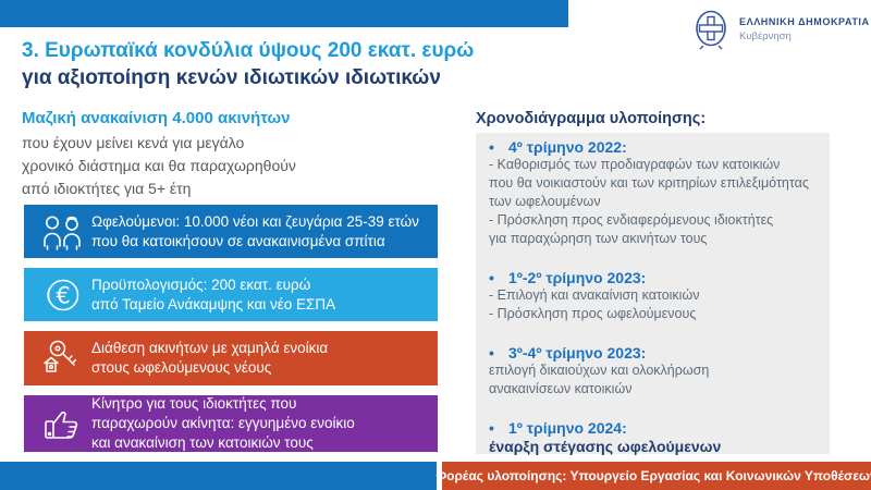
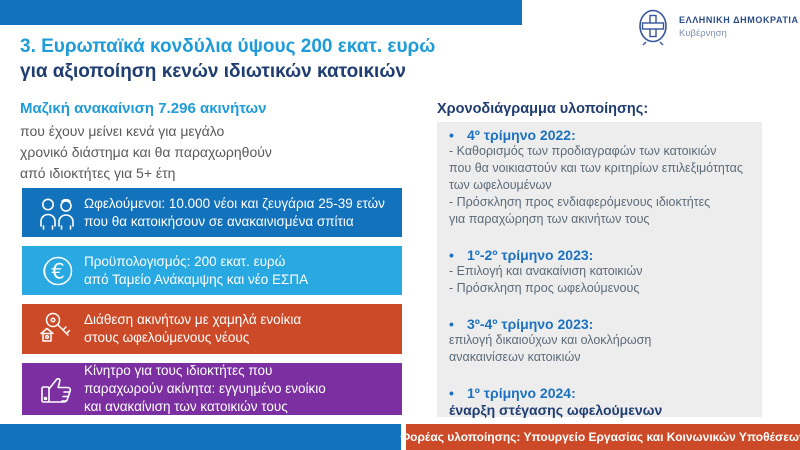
  ΕΛΛΗΝΙΚΗ ΔΗΜΟΚΡΑΤΙΑ
  Κυβέρνηση
  3. Ευρωπαϊκά κονδύλια ύψους 200 εκατ. ευρώ
- για αξιοποίηση κενών ιδιωτικών ιδιωτικών
+ για αξιοποίηση κενών ιδιωτικών κατοικιών
- Μαζική ανακαίνιση 4.000 ακινήτων
+ Μαζική ανακαίνιση 7.296 ακινήτων
  που έχουν μείνει κενά για μεγάλο
  χρονικό διάστημα και θα παραχωρηθούν
  από ιδιοκτήτες για 5+ έτη
  Ωφελούμενοι: 10.000 νέοι και ζευγάρια 25-39 ετών
  που θα κατοικήσουν σε ανακαινισμένα σπίτια
  €
  Προϋπολογισμός: 200 εκατ. ευρώ
  από Ταμείο Ανάκαμψης και νέο ΕΣΠΑ
  Διάθεση ακινήτων με χαμηλά ενοίκια
  στους ωφελούμενους νέους
  Κίνητρο για τους ιδιοκτήτες που
  παραχωρούν ακίνητα: εγγυημένο ενοίκιο
  και ανακαίνιση των κατοικιών τους
  Χρονοδιάγραμμα υλοποίησης:
  • 4º τρίμηνο 2022:
  - Καθορισμός των προδιαγραφών των κατοικιών
  που θα νοικιαστούν και των κριτηρίων επιλεξιμότητας
  των ωφελουμένων
  - Πρόσκληση προς ενδιαφερόμενους ιδιοκτήτες
  για παραχώρηση των ακινήτων τους
  • 1º-2º τρίμηνο 2023:
  - Επιλογή και ανακαίνιση κατοικιών
  - Πρόσκληση προς ωφελούμενους
  • 3º-4º τρίμηνο 2023:
  επιλογή δικαιούχων και ολοκλήρωση
  ανακαινίσεων κατοικιών
  • 1º τρίμηνο 2024:
  έναρξη στέγασης ωφελούμενων
  Φορέας υλοποίησης: Υπουργείο Εργασίας και Κοινωνικών Υποθέσεω
